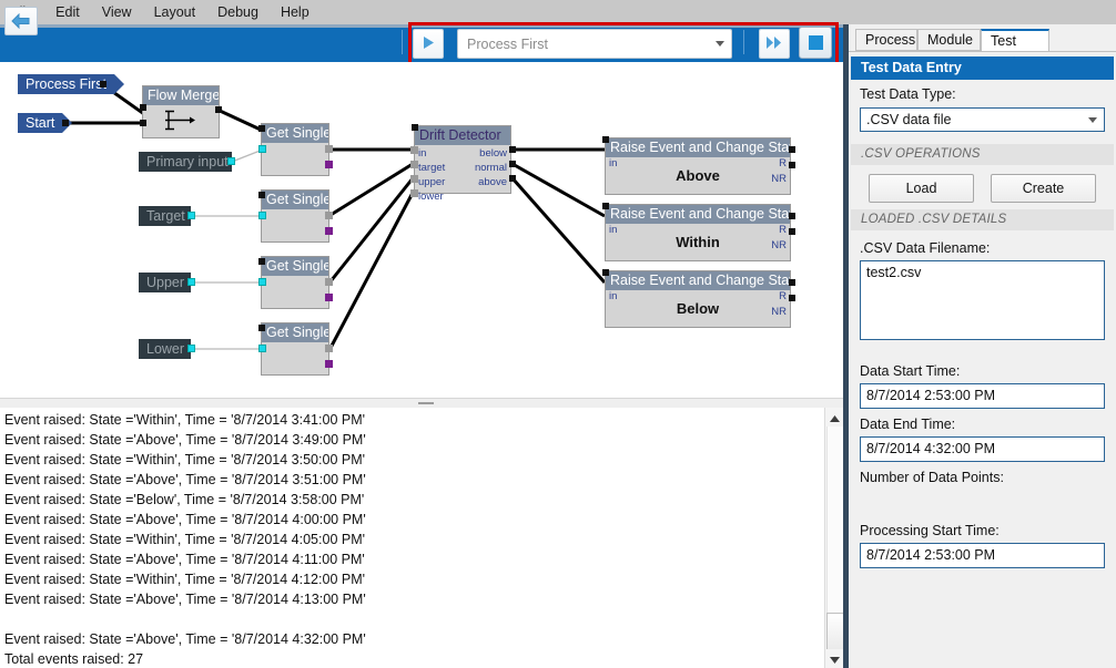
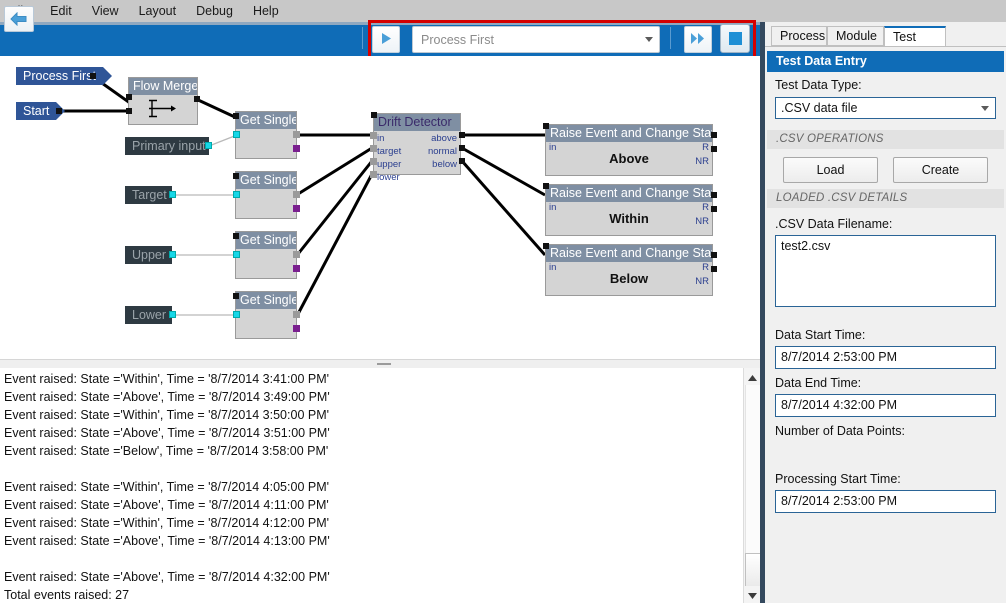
  Edit
  View
  Layout
  Debug
  Help
  Process First
  Process Fir
  Start
  Primary input
  Target
  Upper
  Lower
  Flow Merge
  Get Single
  Get Single
  Get Single
  Get Single
  Drift Detector
  in
  target
  upper
  lower
- below
+ above
  normal
- above
+ below
  Raise Event and Change Sta
  in
  R
  NR
  Above
  Raise Event and Change Sta
  in
  R
  NR
  Within
  Raise Event and Change Sta
  in
  R
  NR
  Below
  Event raised: State ='Within', Time = '8/7/2014 3:41:00 PM'
  Event raised: State ='Above', Time = '8/7/2014 3:49:00 PM'
  Event raised: State ='Within', Time = '8/7/2014 3:50:00 PM'
  Event raised: State ='Above', Time = '8/7/2014 3:51:00 PM'
  Event raised: State ='Below', Time = '8/7/2014 3:58:00 PM'
- Event raised: State ='Above', Time = '8/7/2014 4:00:00 PM'
  Event raised: State ='Within', Time = '8/7/2014 4:05:00 PM'
  Event raised: State ='Above', Time = '8/7/2014 4:11:00 PM'
  Event raised: State ='Within', Time = '8/7/2014 4:12:00 PM'
  Event raised: State ='Above', Time = '8/7/2014 4:13:00 PM'
  Event raised: State ='Above', Time = '8/7/2014 4:32:00 PM'
  Total events raised: 27
  Process
  Module
  Test Data Entry
  Test Data Type:
  .CSV data file
  .CSV OPERATIONS
  Load
  Create
  LOADED .CSV DETAILS
  .CSV Data Filename:
  test2.csv
  Data Start Time:
  8/7/2014 2:53:00 PM
  Data End Time:
  8/7/2014 4:32:00 PM
  Number of Data Points:
  Processing Start Time:
  8/7/2014 2:53:00 PM
